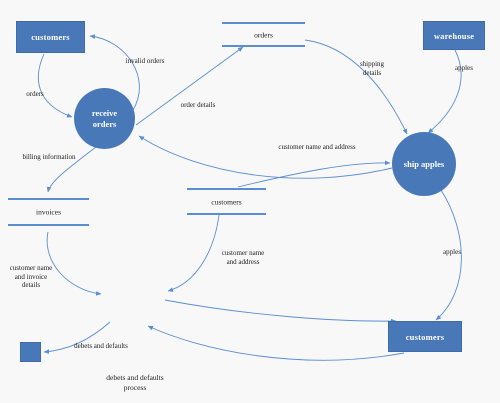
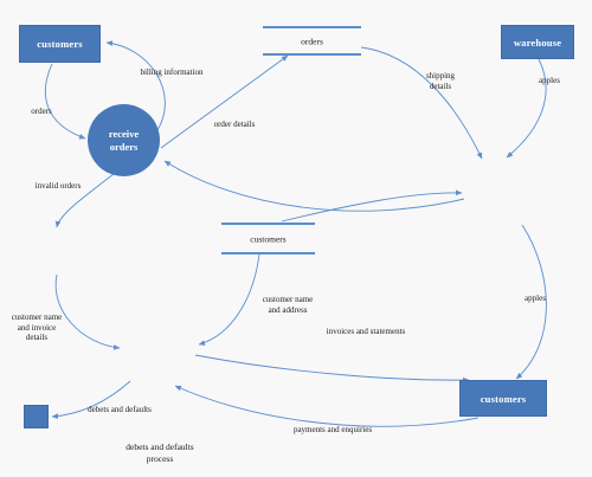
  customers
  warehouse
  customers
  receive
  orders
- ship apples
  orders
  customers
- invoices
  orders
- invalid orders
+ billing information
  order details
- billing information
+ invalid orders
  shipping
  details
  apples
- customer name and address
  apples
  customer name
  and invoice
  details
  customer name
  and address
+ invoices and statements
+ payments and enquiries
  debets and defaults
  debets and defaults
  process
